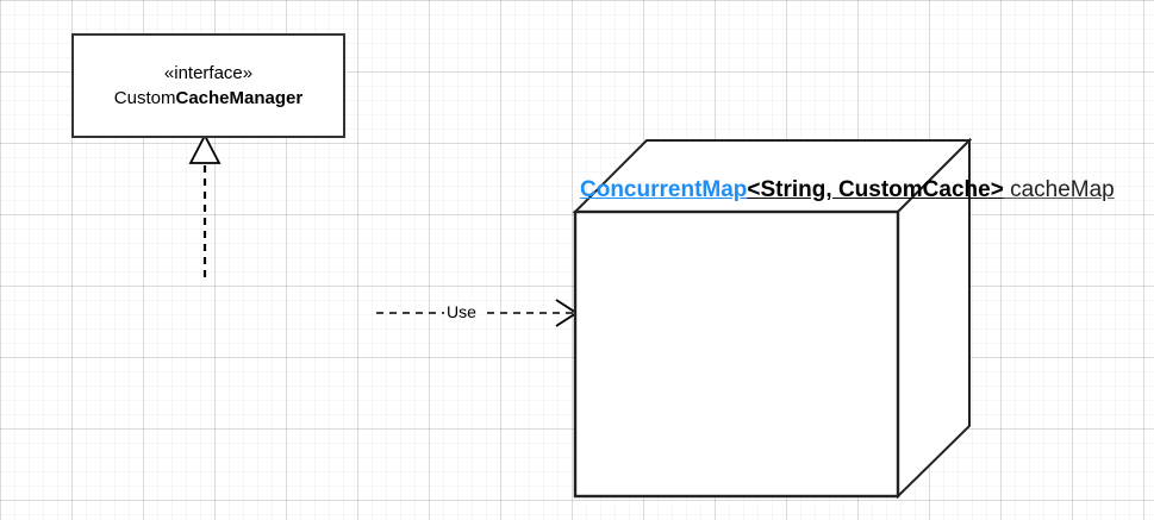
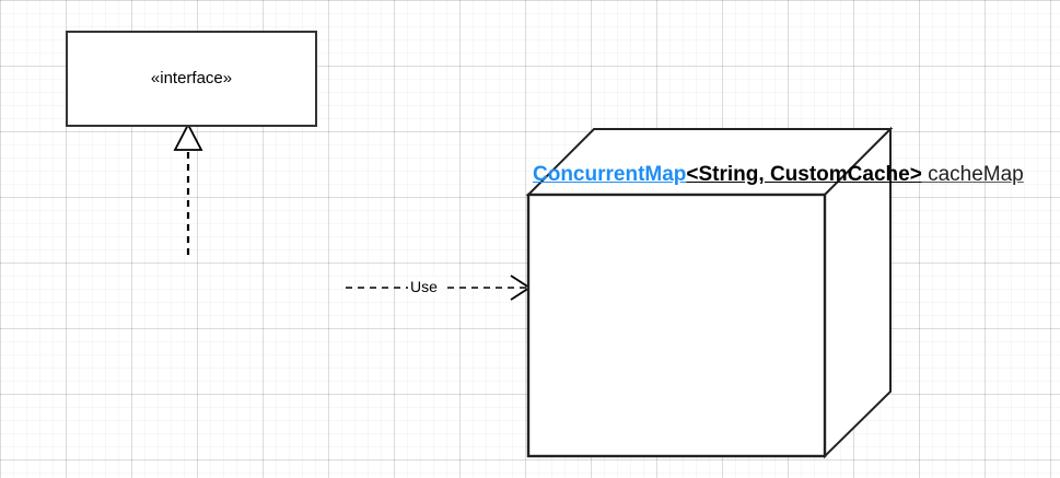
  «interface»
- CustomCacheManager
  Use
  ConcurrentMap<String, CustomCache> cacheMap
